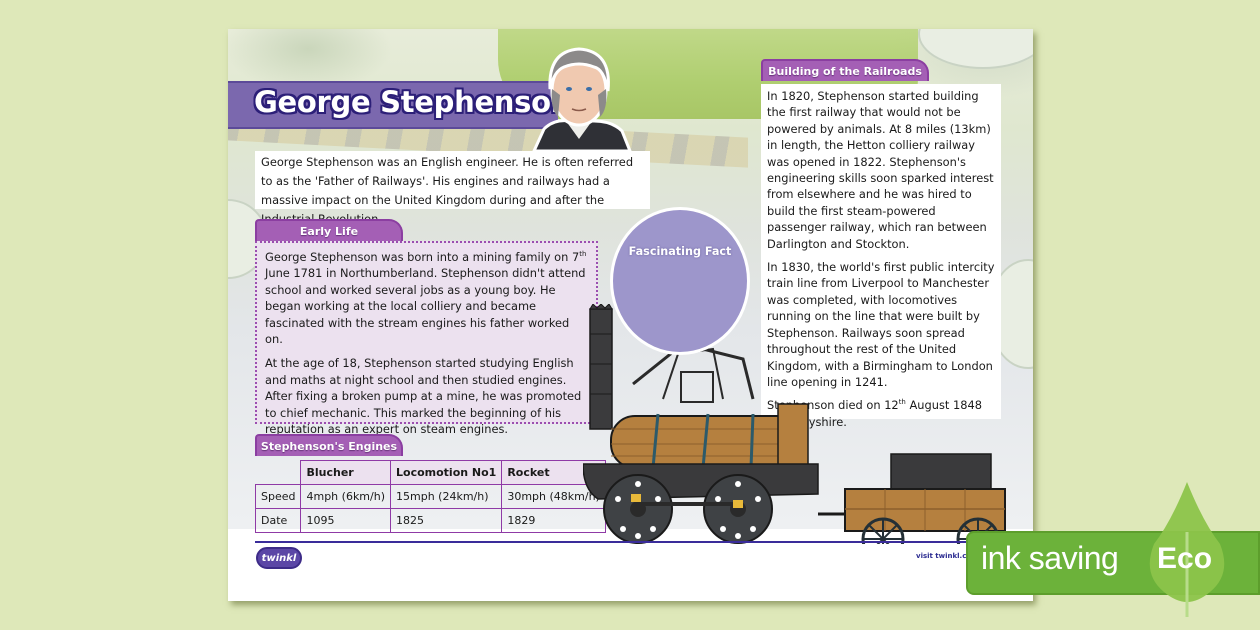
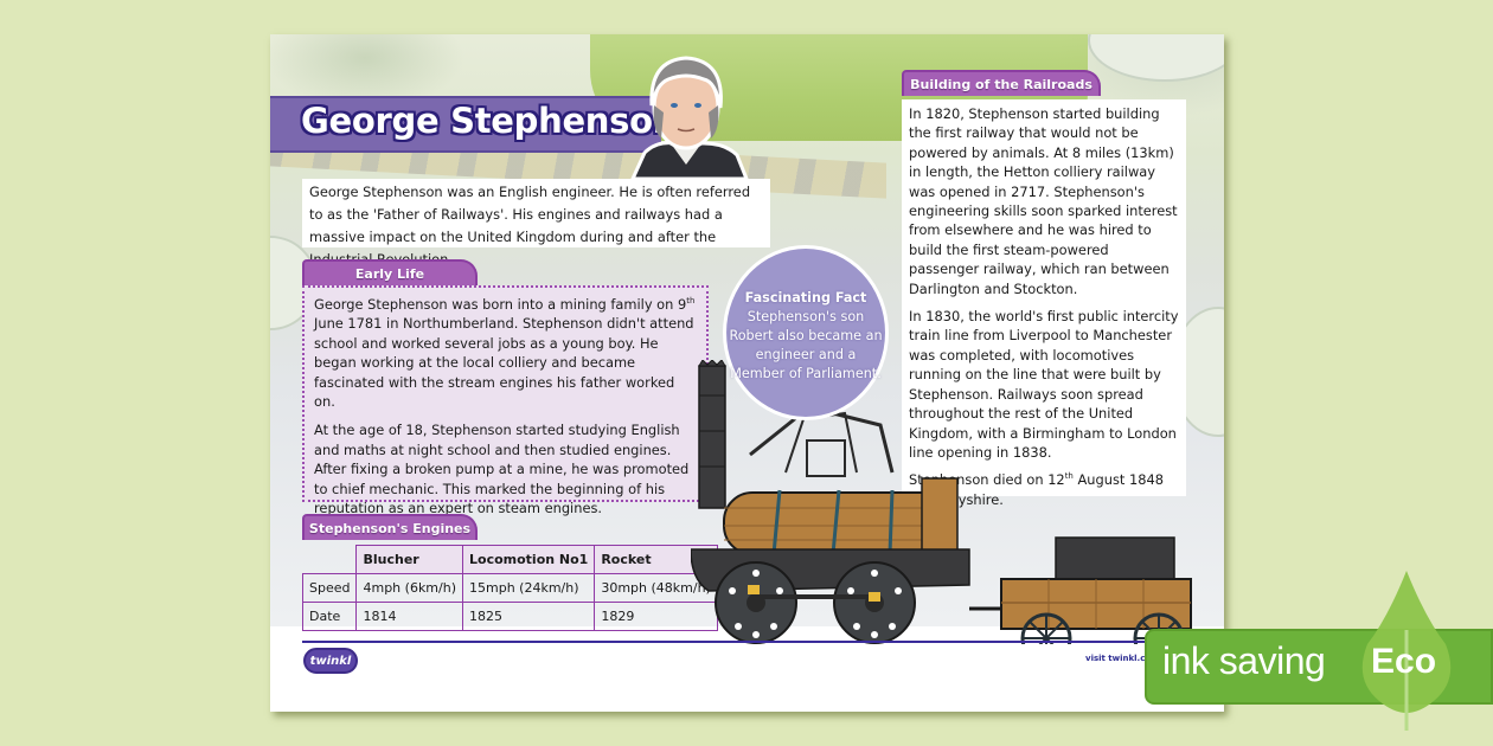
  George Stephenso
  George Stephenson was an English engineer. He is often referred to as the 'Father of Railways'. His engines and railways had a massive impact on the United Kingdom during and after the
  Early Life
- George Stephenson was born into a mining family on 7th June 1781 in Northumberland. Stephenson didn't attend school and worked several jobs as a young boy. He began working at the local colliery and became fascinated with the stream engines his father worked on.
+ George Stephenson was born into a mining family on 9th June 1781 in Northumberland. Stephenson didn't attend school and worked several jobs as a young boy. He began working at the local colliery and became fascinated with the stream engines his father worked on.
  At the age of 18, Stephenson started studying English and maths at night school and then studied engines. After fixing a broken pump at a mine, he was promoted to chief mechanic. This marked the beginning of his reputation as an expert on steam engines.
  Stephenson's Engines
  	Blucher	Locomotion No1	Rocket
  Speed	4mph (6km/h)	15mph (24km/h)	30mph (48km/h
- Date	1095	1825	1829
+ Date	1814	1825	1829
  Building of the Railroads
- In 1820, Stephenson started building the first railway that would not be powered by animals. At 8 miles (13km) in length, the Hetton colliery railway was opened in 1822. Stephenson's engineering skills soon sparked interest from elsewhere and he was hired to build the first steam-powered passenger railway, which ran between Darlington and Stockton.
+ In 1820, Stephenson started building the first railway that would not be powered by animals. At 8 miles (13km) in length, the Hetton colliery railway was opened in 2717. Stephenson's engineering skills soon sparked interest from elsewhere and he was hired to build the first steam-powered passenger railway, which ran between Darlington and Stockton.
- In 1830, the world's first public intercity train line from Liverpool to Manchester was completed, with locomotives running on the line that were built by Stephenson. Railways soon spread throughout the rest of the United Kingdom, with a Birmingham to London line opening in 1241.
+ In 1830, the world's first public intercity train line from Liverpool to Manchester was completed, with locomotives running on the line that were built by Stephenson. Railways soon spread throughout the rest of the United Kingdom, with a Birmingham to London line opening in 1838.
  Stnson died on 12th August 1848 yshire.
  Fascinating Fact
+ Stephenson's son Robert also became an engineer and a Member of Parliament.
  twinkl
  visit twinkl.c
  ink saving
  Eco
